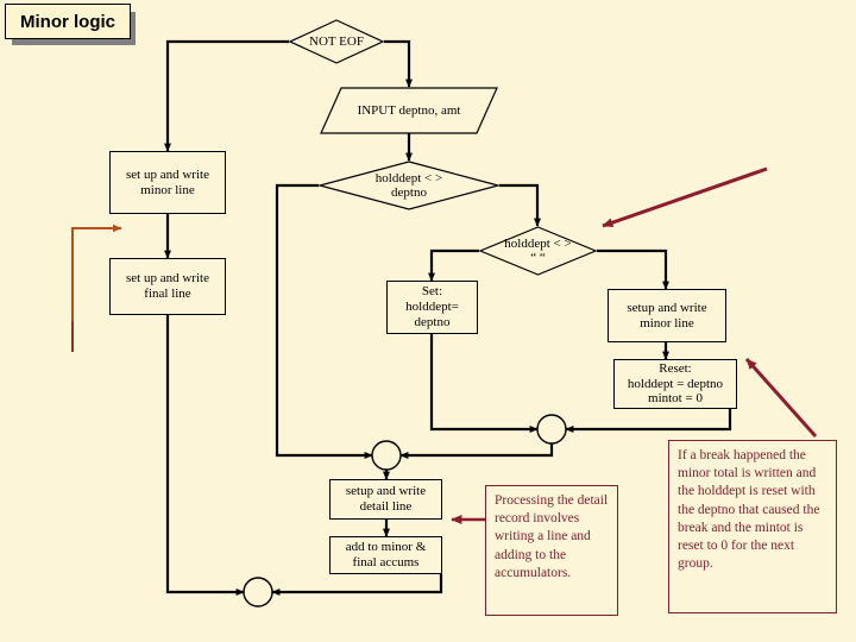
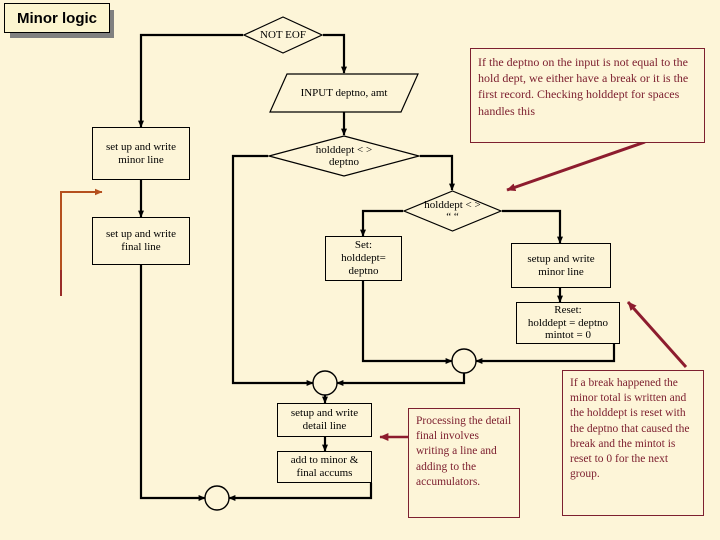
  Minor logic
  NOT EOF
  holddept < >
  deptno
  holddept < >
  “ “
  INPUT deptno, amt
  set up and write
  minor line
  set up and write
  final line
  Set:
  holddept=
  deptno
  setup and write
  minor line
  Reset:
  holddept = deptno
  mintot = 0
  setup and write
  detail line
  add to minor &
  final accums
+ If the deptno on the input is not equal to the hold dept, we either have a break or it is the first record. Checking holddept for spaces handles this
- Processing the detail record involves writing a line and adding to the accumulators.
+ Processing the detail final involves writing a line and adding to the accumulators.
  If a break happened the minor total is written and the holddept is reset with the deptno that caused the break and the mintot is reset to 0 for the next group.
